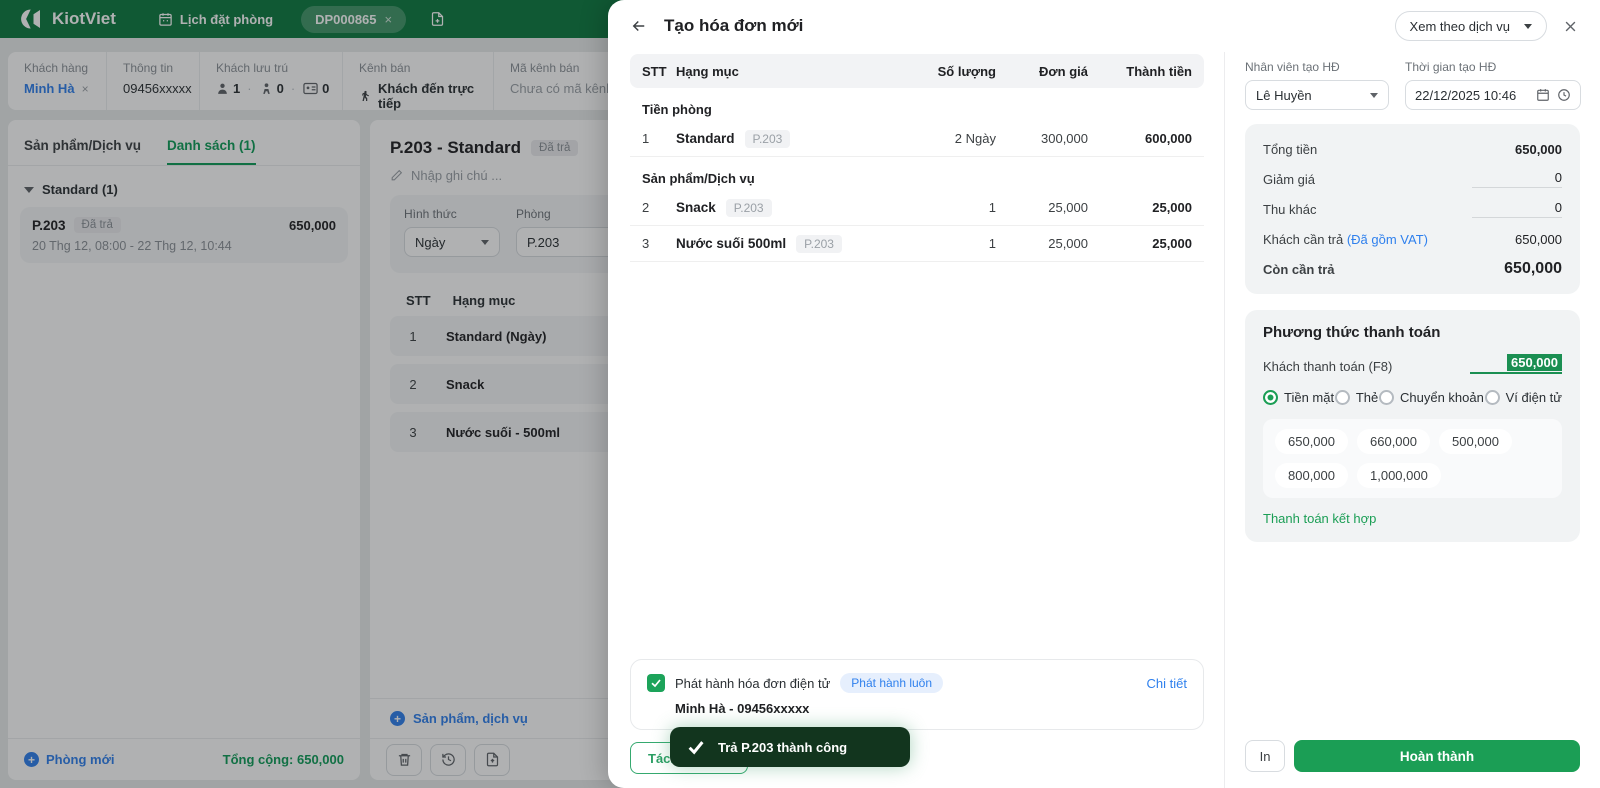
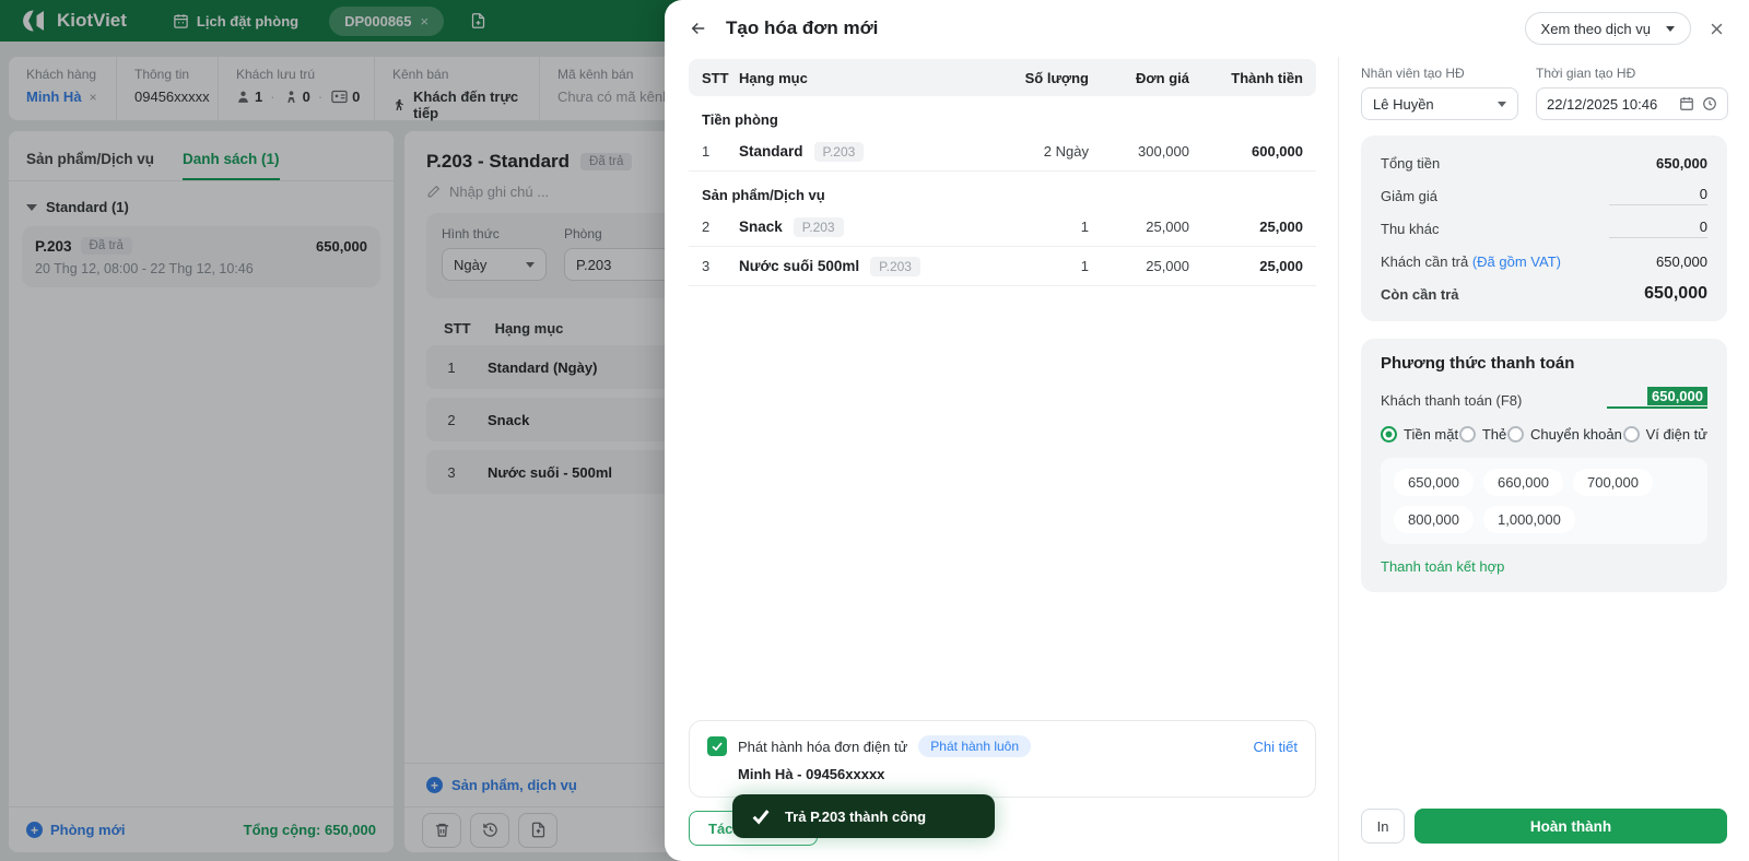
  KiotViet
  Lịch đặt phòng
  DP000865
  ×
  Khách hàng
  Minh Hà
  ×
  Thông tin
  09456xxxxx
  Khách lưu trú
  1
  0
  0
  Kênh bán
  Khách đến trực tiếp
  Mã kênh bán
  Chưa có mã kên
  Sản phẩm/Dịch vụ
  Danh sách (1)
  Standard (1)
  P.203
  Đã trả
  650,000
- 20 Thg 12, 08:00 - 22 Thg 12, 10:44
+ 20 Thg 12, 08:00 - 22 Thg 12, 10:46
  +
  Phòng mới
  Tổng cộng: 650,000
  P.203 - Standard
  Đã trả
  Nhập ghi chú ...
  Hình thức
  Ngày
  Phòng
  P.203
  STT
  Hạng mục
  1
  Standard (Ngày)
  2
  Snack
  3
  Nước suối - 500ml
  +
  Sản phẩm, dịch vụ
  Tạo hóa đơn mới
  Xem theo dịch vụ
  STT
  Hạng mục
  Số lượng
  Đơn giá
  Thành tiền
  Tiền phòng
  1
  Standard
  P.203
  2 Ngày
  300,000
  600,000
  Sản phẩm/Dịch vụ
  2
  Snack
  P.203
  1
  25,000
  25,000
  3
  Nước suối 500ml
  P.203
  1
  25,000
  25,000
  Phát hành hóa đơn điện tử
  Phát hành luôn
  Chi tiết
  Minh Hà - 09456xxxxx
  Tác
  Nhân viên tạo HĐ
  Lê Huyền
  Thời gian tạo HĐ
  22/12/2025 10:46
  Tổng tiền
  650,000
  Giảm giá
  0
  Thu khác
  0
  Khách cần trả (Đã gồm VAT)
  650,000
  Còn cần trả
  650,000
  Phương thức thanh toán
  Khách thanh toán (F8)
  650,000
  Tiền mặt
  Thẻ
  Chuyển khoản
  Ví điện tử
  650,000
  660,000
- 500,000
+ 700,000
  800,000
  1,000,000
  Thanh toán kết hợp
  In
  Hoàn thành
  Trả P.203 thành công
